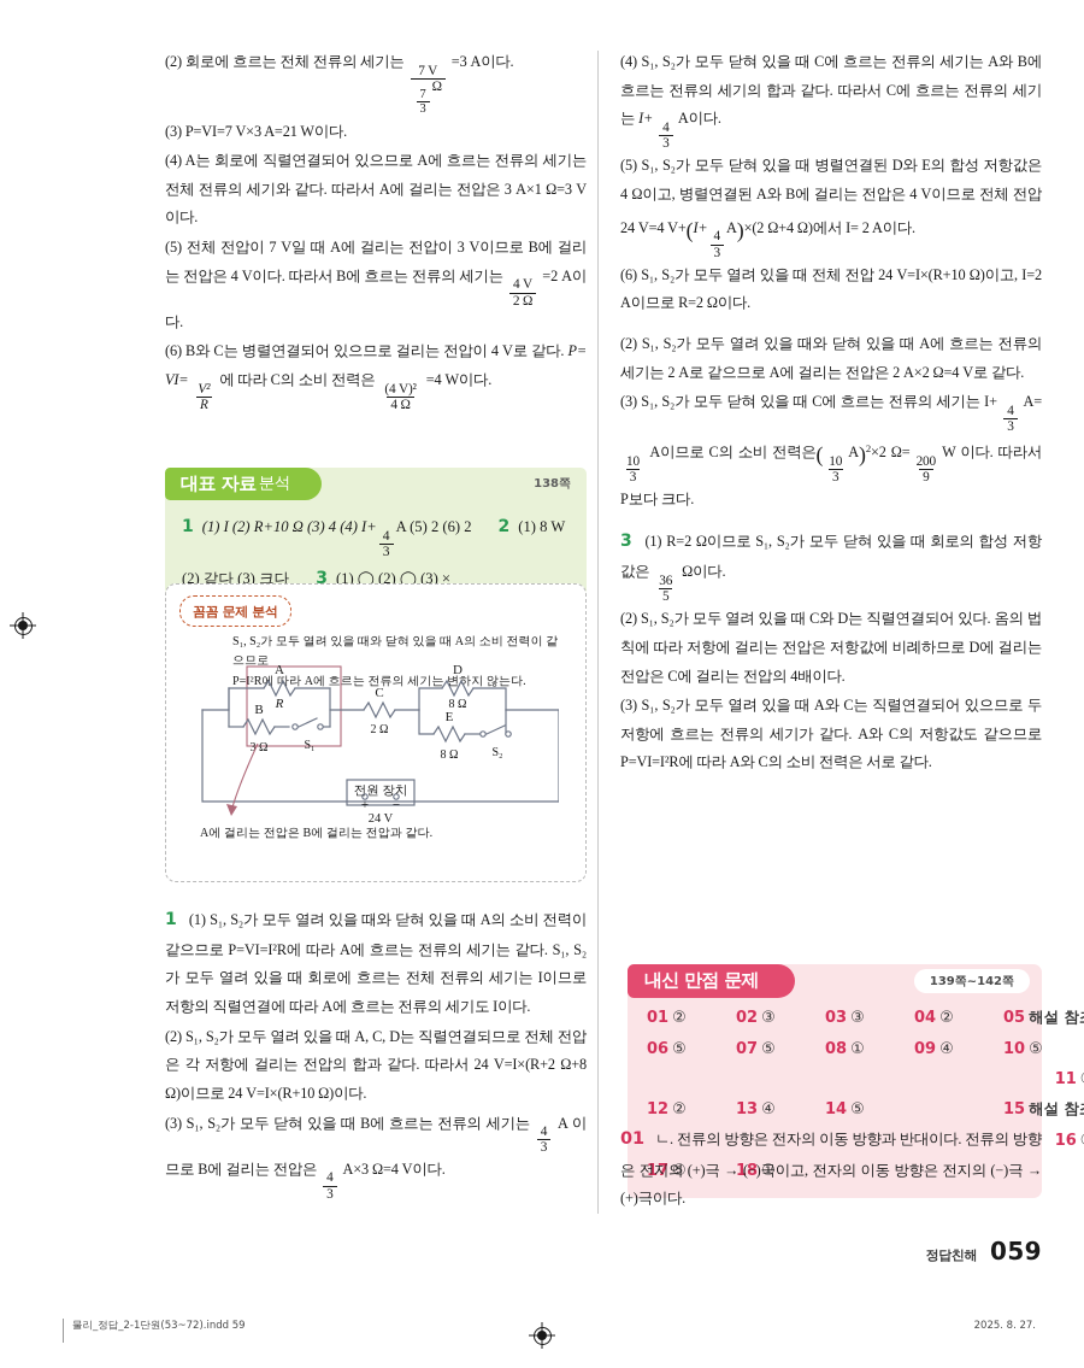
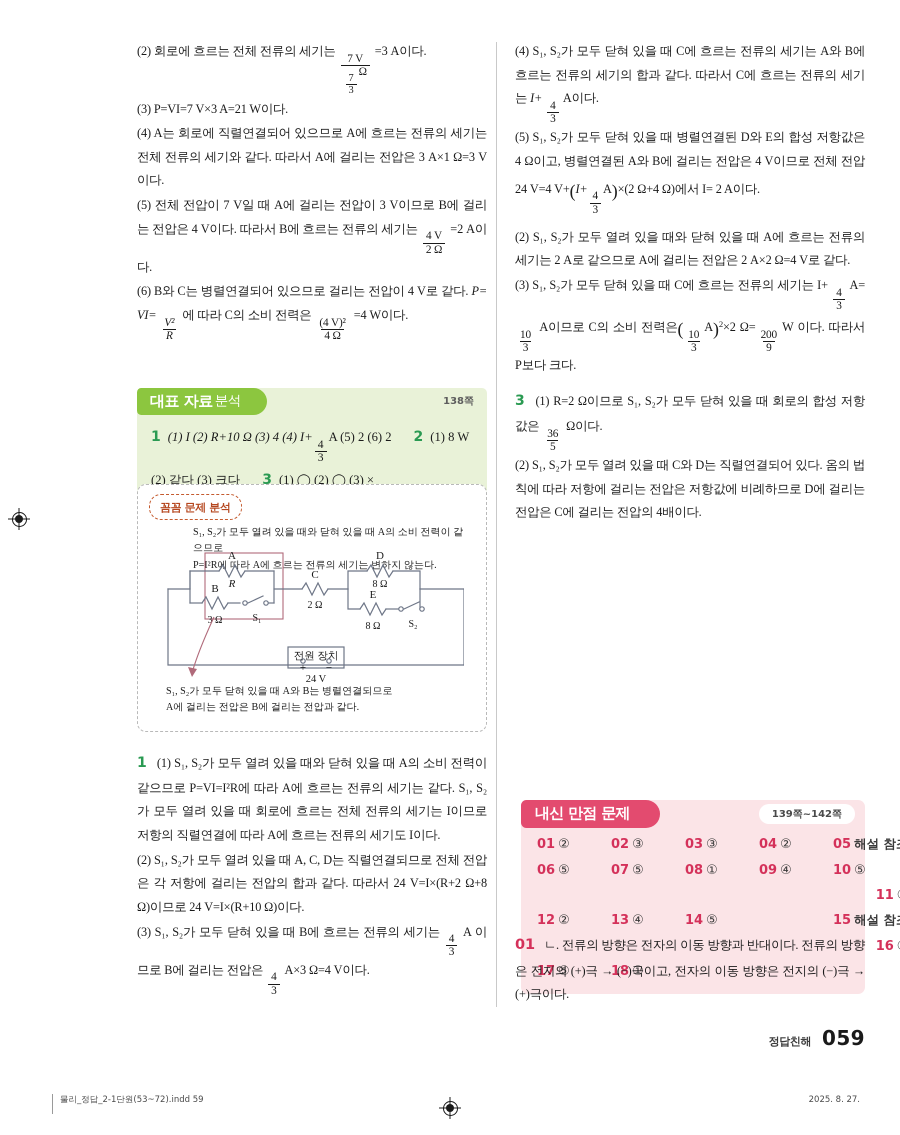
  (2) 회로에 흐르는 전체 전류의 세기는
  7 V
  7
  3
  Ω
  =3 A이다.
  (3) P=VI=7 V×3 A=21 W이다.
  (4) A는 회로에 직렬연결되어 있으므로 A에 흐르는 전류의 세기는 전체 전류의 세기와 같다. 따라서 A에 걸리는 전압은 3 A×1 Ω=3 V이다.
  (5) 전체 전압이 7 V일 때 A에 걸리는 전압이 3 V이므로 B에 걸리는 전압은 4 V이다. 따라서 B에 흐르는 전류의 세기는
  4 V
  2 Ω
  =2 A이다.
  (6) B와 C는 병렬연결되어 있으므로 걸리는 전압이 4 V로 같다. P= VI=
  V²
  R
  에 따라 C의 소비 전력은
  (4 V)²
  4 Ω
  =4 W이다.
  대표 자료
  분석
  138쪽
  1 (1) I (2) R+10 Ω (3) 4 (4) I+
  4
  3
  A (5) 2 (6) 2 2 (1) 8 W
  (2) 같다 (3) 크다 3 (1) ◯ (2) ◯ (3) ×
  꼼꼼 문제 분석
  S₁, S₂가 모두 열려 있을 때와 닫혀 있을 때 A의 소비 전력이 같으므로
  P=I²R라 A에 흐르는 전류의 세기는 변하지 않는다.
  A
  R
  B
  3 Ω
  S₁
  C
  2 Ω
  D
  8 Ω
  E
  8 Ω
  S₂
  전원 장치
  +
  −
  24 V
+ S₁, S₂가 모두 닫혀 있을 때 A와 B는 병렬연결되므로
  A에 걸리는 전압은 B에 걸리는 전압과 같다.
  1 (1) S₁, S₂가 모두 열려 있을 때와 닫혀 있을 때 A의 소비 전력이 같으므로 P=VI=I²R에 따라 A에 흐르는 전류의 세기는 같다. S₁, S₂가 모두 열려 있을 때 회로에 흐르는 전체 전류의 세기는 I이므로 저항의 직렬연결에 따라 A에 흐르는 전류의 세기도 I이다.
  (2) S₁, S₂가 모두 열려 있을 때 A, C, D는 직렬연결되므로 전체 전압은 각 저항에 걸리는 전압의 합과 같다. 따라서 24 V=I×(R+2 Ω+8 Ω)이므로 24 V=I×(R+10 Ω)이다.
  (3) S₁, S₂가 모두 닫혀 있을 때 B에 흐르는 전류의 세기는
  4
  3
  A 이므로 B에 걸리는 전압은
  4
  3
  A×3 Ω=4 V이다.
  (4) S₁, S₂가 모두 닫혀 있을 때 C에 흐르는 전류의 세기는 A와 B에 흐르는 전류의 세기의 합과 같다. 따라서 C에 흐르는 전류의 세기는 I+
  4
  3
  A이다.
  (5) S₁, S₂가 모두 닫혀 있을 때 병렬연결된 D와 E의 합성 저항값은 4 Ω이고, 병렬연결된 A와 B에 걸리는 전압은 4 V이므로 전체 전압 24 V=4 V+(I+
  4
  3
  A)×(2 Ω+4 Ω)에서 I= 2 A이다.
- (6) S₁, S₂가 모두 열려 있을 때 전체 전압 24 V=I×(R+10 Ω)이고, I=2 A이므로 R=2 Ω이다.
  (2) S₁, S₂가 모두 열려 있을 때와 닫혀 있을 때 A에 흐르는 전류의 세기는 2 A로 같으므로 A에 걸리는 전압은 2 A×2 Ω=4 V로 같다.
  (3) S₁, S₂가 모두 닫혀 있을 때 C에 흐르는 전류의 세기는 I+
  4
  3
  A=
  10
  3
  A이므로 C의 소비 전력은(
  10
  3
  A)2×2 Ω=
  200
  9
  W 이다. 따라서 P보다 크다.
  3 (1) R=2 Ω이므로 S₁, S₂가 모두 닫혀 있을 때 회로의 합성 저항값은
  36
  5
  Ω이다.
  (2) S₁, S₂가 모두 열려 있을 때 C와 D는 직렬연결되어 있다. 옴의 법칙에 따라 저항에 걸리는 전압은 저항값에 비례하므로 D에 걸리는 전압은 C에 걸리는 전압의 4배이다.
- (3) S₁, S₂가 모두 열려 있을 때 A와 C는 직렬연결되어 있으므로 두 저항에 흐르는 전류의 세기가 같다. A와 C의 저항값도 같으므로 P=VI=I²R에 따라 A와 C의 소비 전력은 서로 같다.
  내신 만점 문제
  139쪽~142쪽
  01 ②
  02 ③
  03 ③
  04 ②
  05 해설 참
  06 ⑤
  07 ⑤
  08 ①
  09 ④
  10 ⑤
  12 ②
  13 ④
  14 ⑤
  15 해설 참
  17 ⑤
  18 ①
  01 ㄴ. 전류의 방향은 전자의 이동 방향과 반대이다. 전류의 방향은 전지의 (+)극 → (−)극이고, 전자의 이동 방향은 전지의 (−)극 → (+)극이다.
  정답친해
  059
  물리_정답_2-1단원(53~72).indd 59
  2025. 8. 27.
